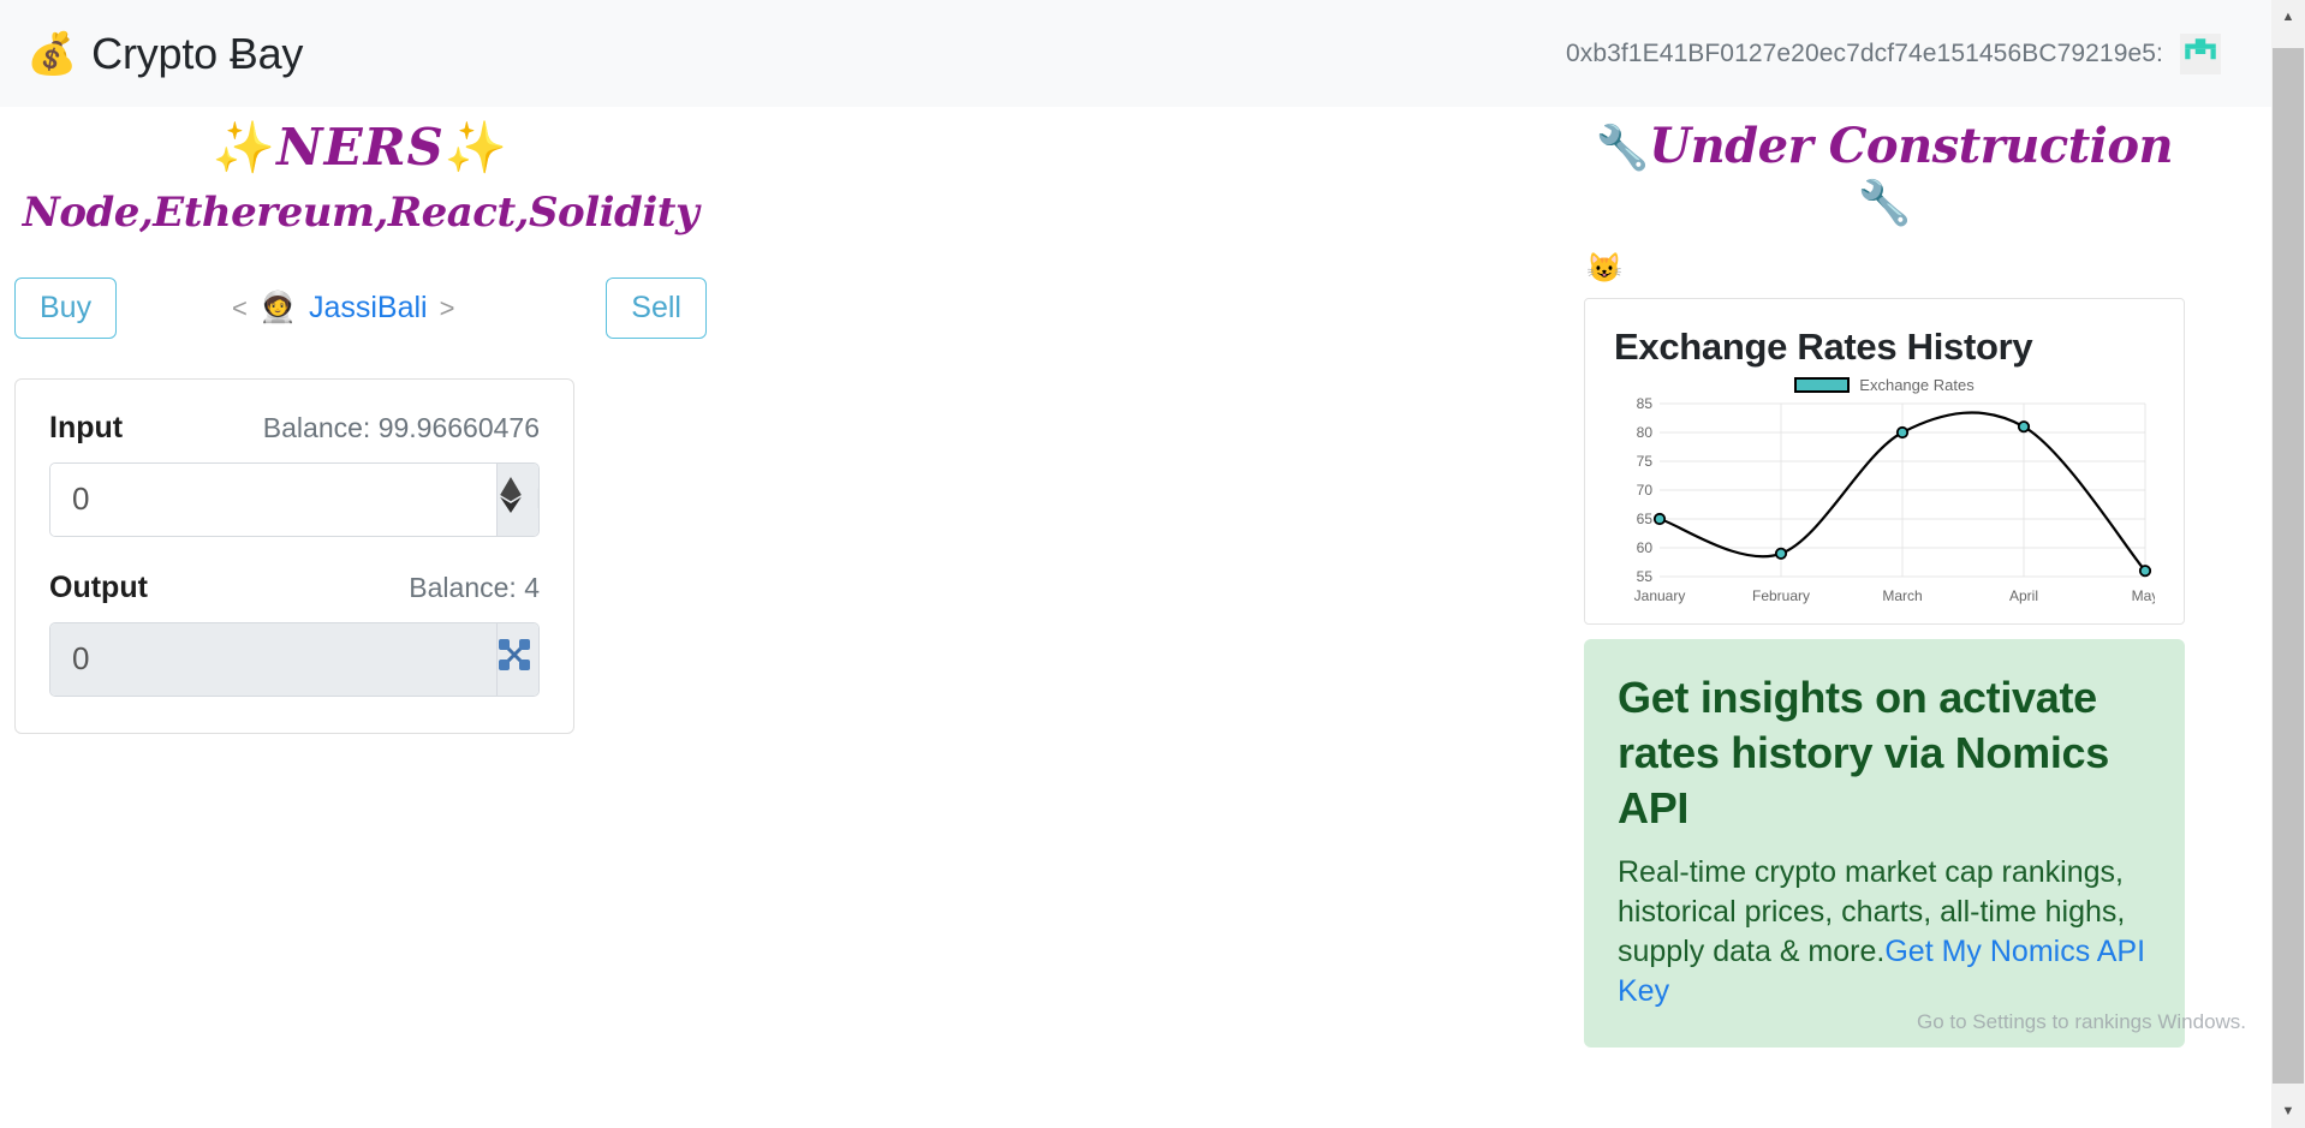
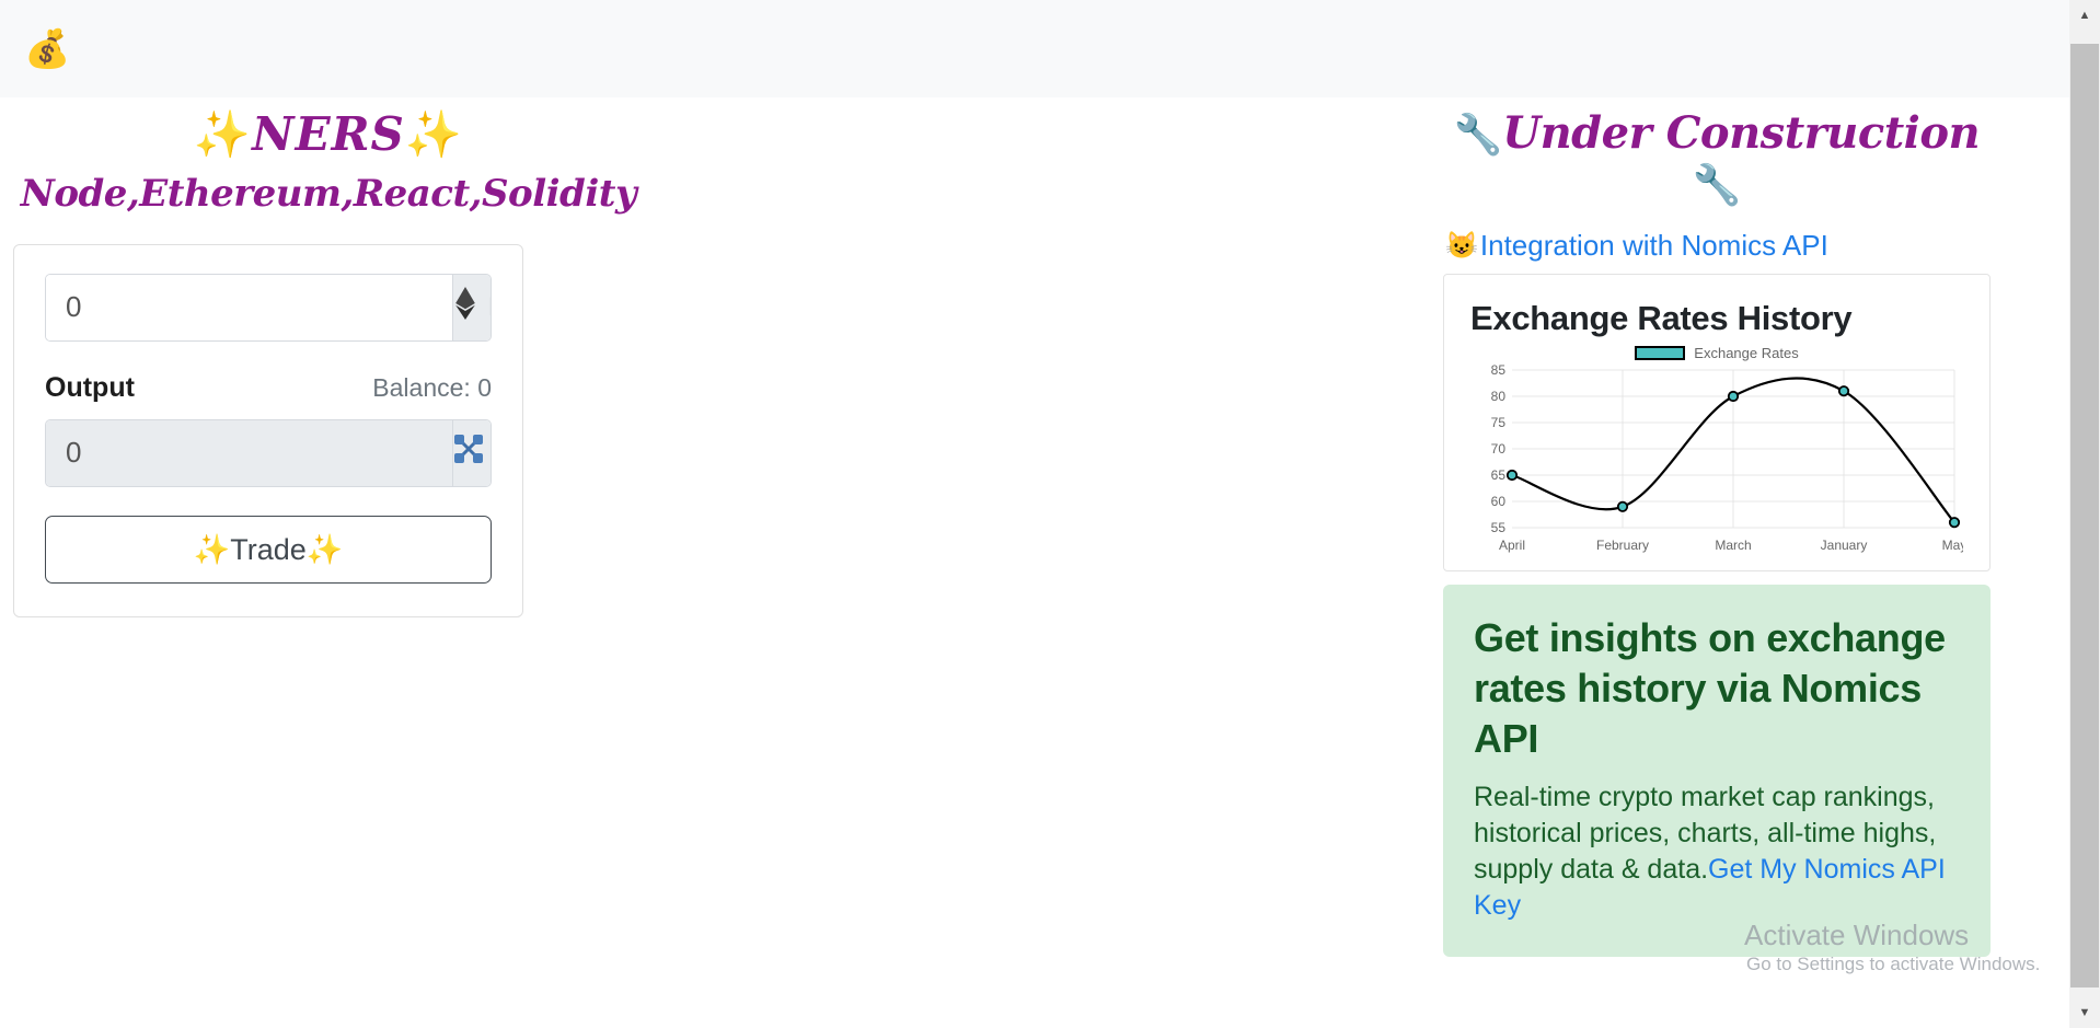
  💰
- Crypto Ƀay
- 0xb3f1E41BF0127e20ec7dcf74e151456BC79219e5:
  ✨NERS✨
  Node,Ethereum,React,Solidity
- Buy
- <
- 🧑‍🚀
- JassiBali
- >
- Sell
- Input
- Balance: 99.96660476
  0
  Output
- Balance: 4
+ Balance: 0
  0
+ ✨Trade✨
  🔧Under Construction🔧
  😺
+ Integration with Nomics API
  Exchange Rates History
  Exchange Rates
  55
  60
  65
  70
  75
  80
  85
- January
+ April
  February
  March
- April
+ January
- Get insights on activate rates history via Nomics API
+ Get insights on exchange rates history via Nomics API
- Real-time crypto market cap rankings, historical prices, charts, all-time highs, supply data & more.Get My Nomics API Key
+ Real-time crypto market cap rankings, historical prices, charts, all-time highs, supply data & data.Get My Nomics API Key
+ Activate Windows
- Go to Settings to rankings Windows.
+ Go to Settings to activate Windows.
  ▲
  ▼
